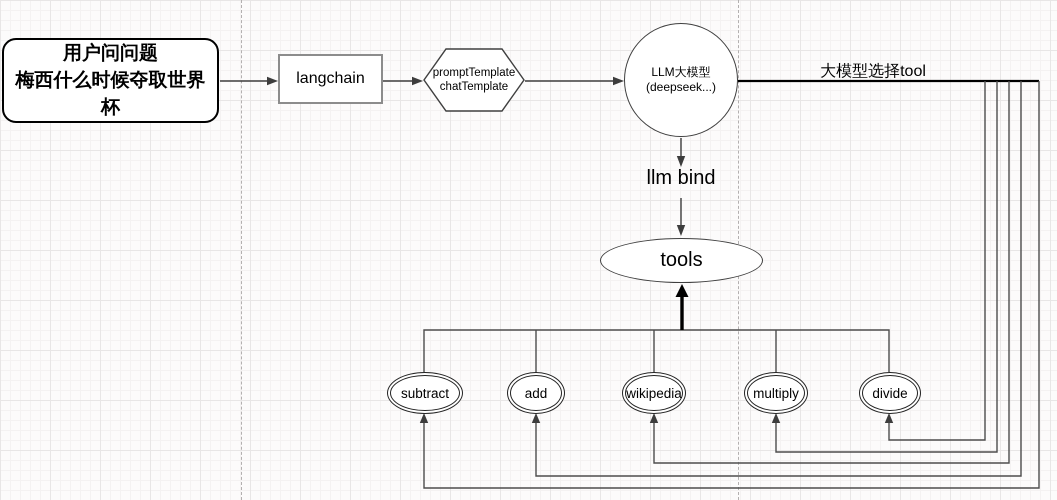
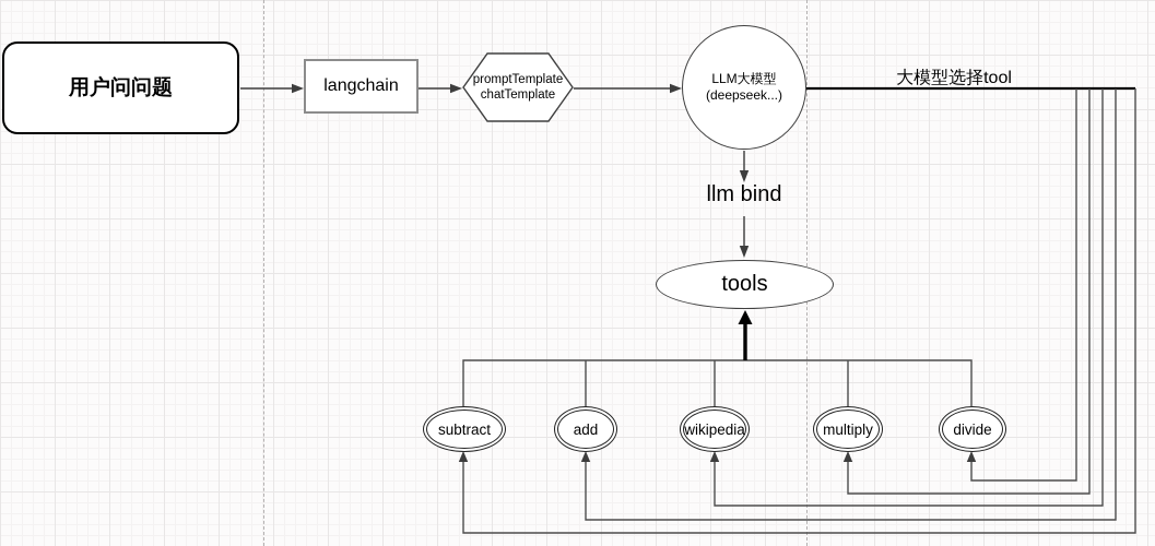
  用户问问题
- 梅西什么时候夺取世界杯
  langchain
  promptTemplate
  chatTemplate
  LLM大模型
  (deepseek...)
  大模型选择tool
  llm bind
  tools
  subtract
  add
  wikipedia
  multiply
  divide
